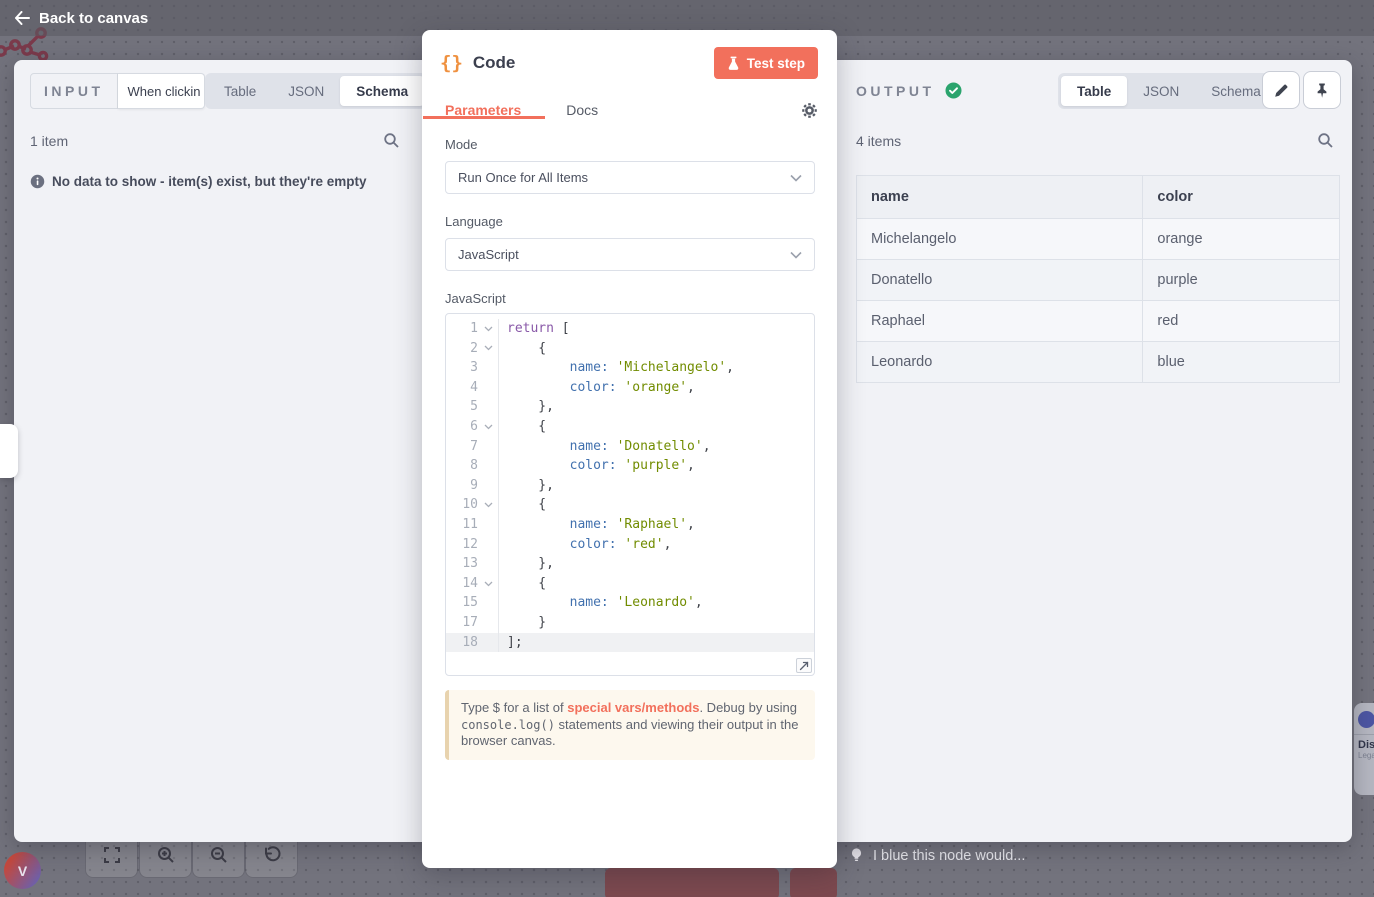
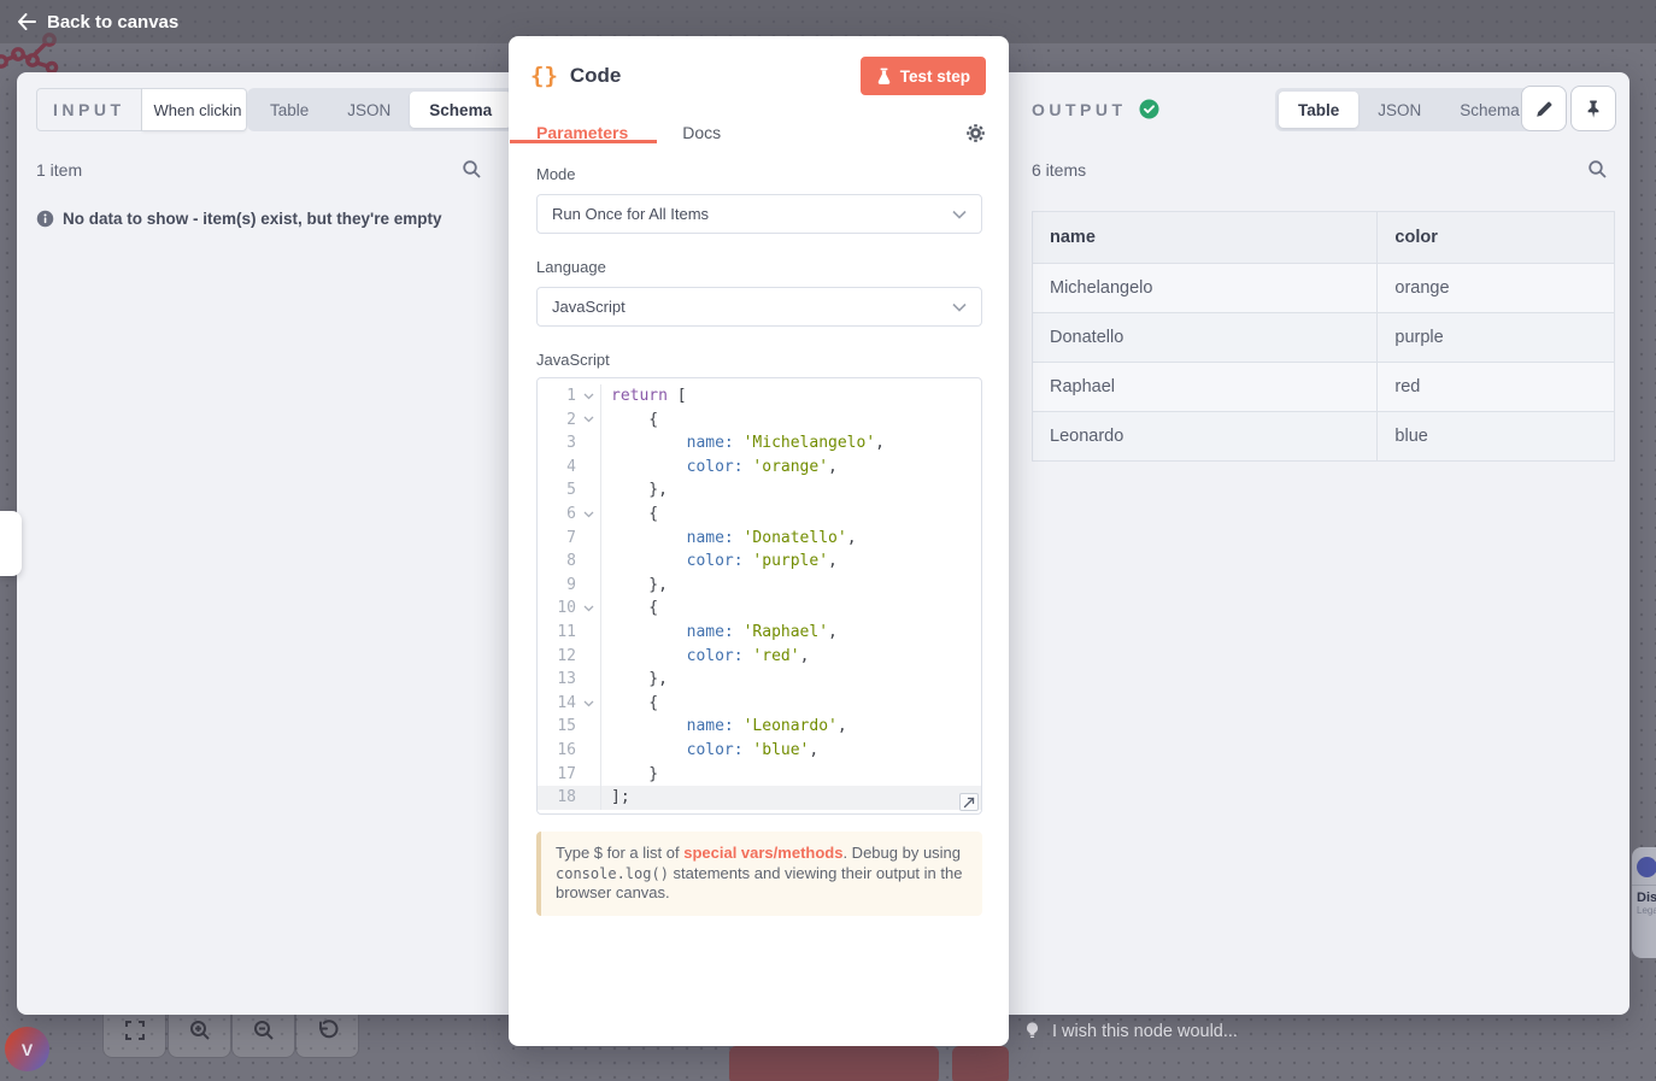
  Back to canvas
  V
- I blue this node would...
+ I wish this node would...
  Dis
  Leg
  INPUT
  When clickin
  Table
  JSON
  Schema
  1 item
  No data to show - item(s) exist, but they're empty
  OUTPUT
  Table
  JSON
  Schema
- 4 items
+ 6 items
  name	color
  Michelangelo	orange
  Donatello	purple
  Raphael	red
  Leonardo	blue
  {}
  Code
  Test step
  Parameters
  Docs
  Mode
  Run Once for All Items
  Language
  JavaScript
  JavaScript
  1
  return [
  2
  {
  3
  name: 'Michelangelo',
  4
  color: 'orange',
  5
  },
  6
  {
  7
  name: 'Donatello',
  8
  color: 'purple',
  9
  },
  10
  {
  11
  name: 'Raphael',
  12
  color: 'red',
  13
  },
  14
  {
  15
  name: 'Leonardo',
+ 16
+ color: 'blue',
  17
  }
  18
  ];
  Type $ for a list of special vars/methods. Debug by using console.log() statements and viewing their output in the browser canvas.
